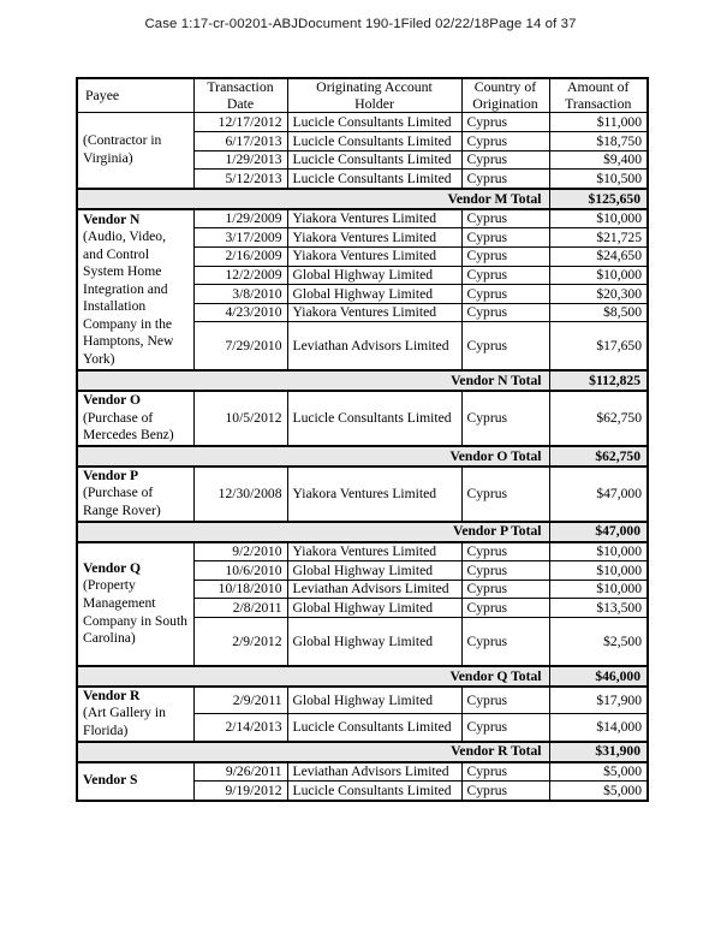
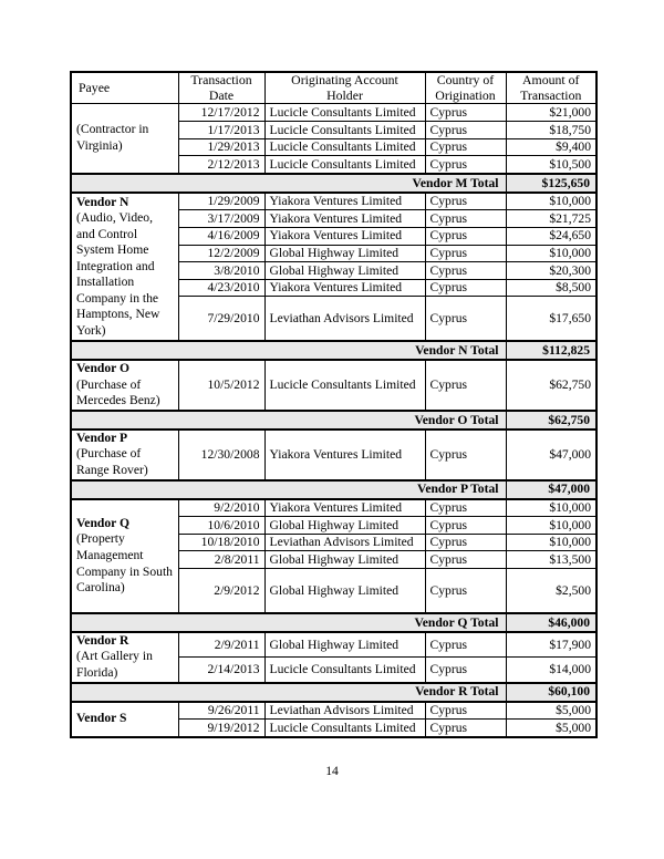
- Case 1:17-cr-00201-ABJDocument 190-1Filed 02/22/18Page 14 of 37
  Payee	Transaction Date	Originating Account Holder	Country of Origination	Amount of Transaction
- (Contractor in Virginia)	12/17/2012	Lucicle Consultants Limited	Cyprus	$11,000
+ (Contractor in Virginia)	12/17/2012	Lucicle Consultants Limited	Cyprus	$21,000
- 6/17/2013	Lucicle Consultants Limited	Cyprus	$18,750
+ 1/17/2013	Lucicle Consultants Limited	Cyprus	$18,750
  1/29/2013	Lucicle Consultants Limited	Cyprus	$9,400
- 5/12/2013	Lucicle Consultants Limited	Cyprus	$10,500
+ 2/12/2013	Lucicle Consultants Limited	Cyprus	$10,500
  Vendor M Total	$125,650
  Vendor N(Audio, Video, and Control System Home Integration and Installation Company in the Hamptons, New York)	1/29/2009	Yiakora Ventures Limited	Cyprus	$10,000
  3/17/2009	Yiakora Ventures Limited	Cyprus	$21,725
- 2/16/2009	Yiakora Ventures Limited	Cyprus	$24,650
+ 4/16/2009	Yiakora Ventures Limited	Cyprus	$24,650
  12/2/2009	Global Highway Limited	Cyprus	$10,000
  3/8/2010	Global Highway Limited	Cyprus	$20,300
  4/23/2010	Yiakora Ventures Limited	Cyprus	$8,500
  7/29/2010	Leviathan Advisors Limited	Cyprus	$17,650
  Vendor N Total	$112,825
  Vendor O(Purchase of Mercedes Benz)	10/5/2012	Lucicle Consultants Limited	Cyprus	$62,750
  Vendor O Total	$62,750
  Vendor P(Purchase of Range Rover)	12/30/2008	Yiakora Ventures Limited	Cyprus	$47,000
  Vendor P Total	$47,000
  Vendor Q(Property Management Company in South Carolina)	9/2/2010	Yiakora Ventures Limited	Cyprus	$10,000
  10/6/2010	Global Highway Limited	Cyprus	$10,000
  10/18/2010	Leviathan Advisors Limited	Cyprus	$10,000
  2/8/2011	Global Highway Limited	Cyprus	$13,500
  2/9/2012	Global Highway Limited	Cyprus	$2,500
  Vendor Q Total	$46,000
  Vendor R(Art Gallery in Florida)	2/9/2011	Global Highway Limited	Cyprus	$17,900
  2/14/2013	Lucicle Consultants Limited	Cyprus	$14,000
- Vendor R Total	$31,900
+ Vendor R Total	$60,100
  Vendor S	9/26/2011	Leviathan Advisors Limited	Cyprus	$5,000
  9/19/2012	Lucicle Consultants Limited	Cyprus	$5,000
+ 14
